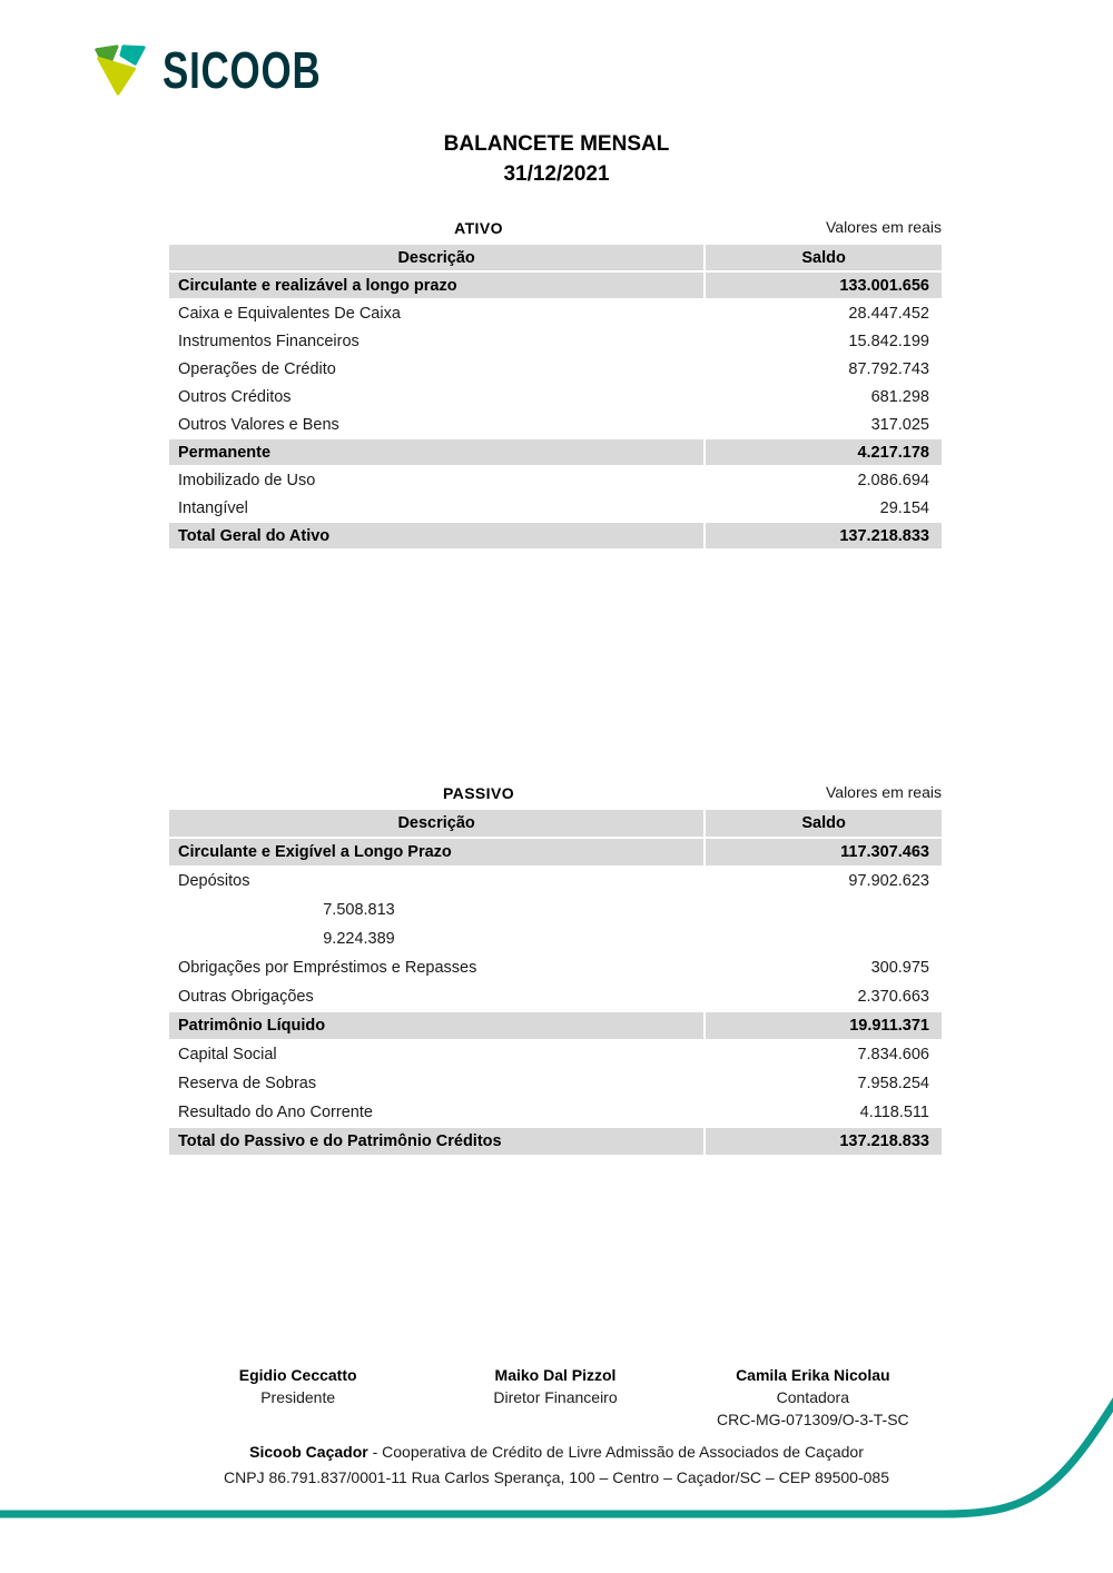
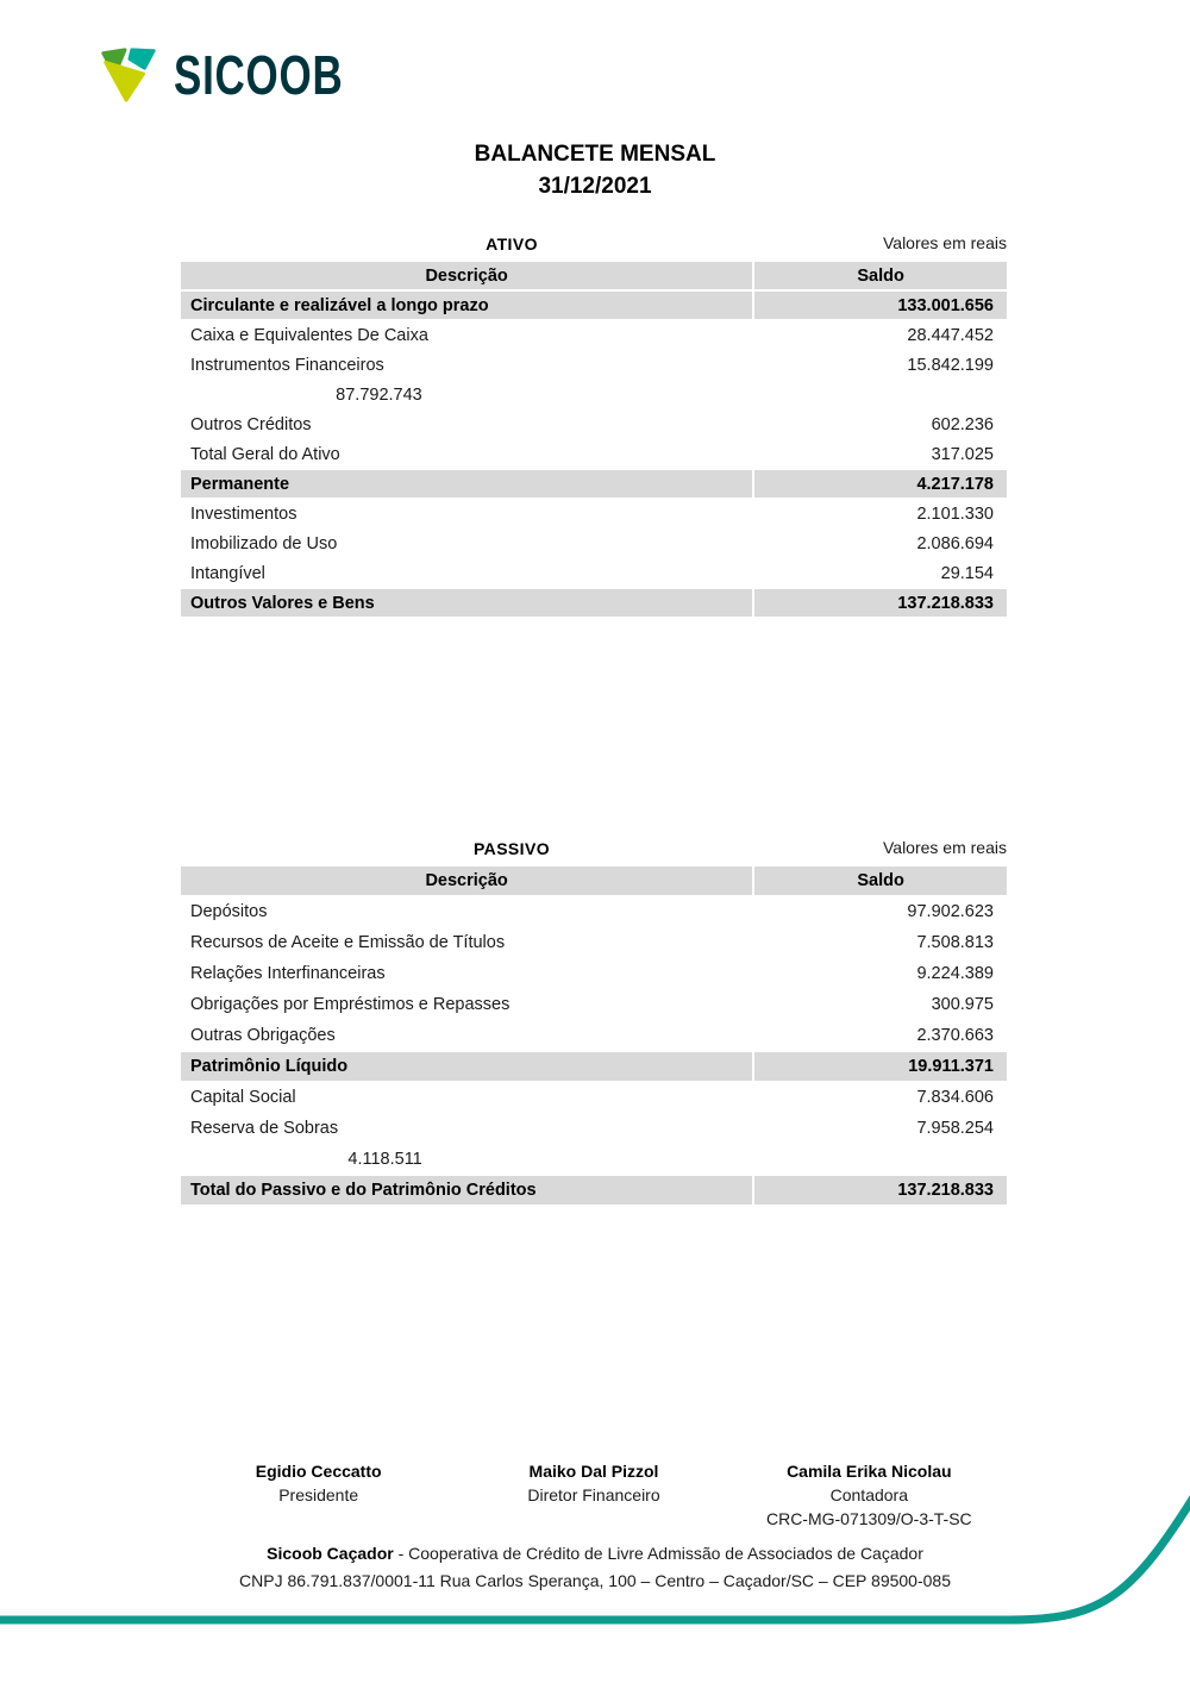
  SICOOB
  BALANCETE MENSAL
  31/12/2021
  ATIVO
  Valores em reais
  Descrição
  Saldo
  Circulante e realizável a longo prazo
  133.001.656
  Caixa e Equivalentes De Caixa
  28.447.452
  Instrumentos Financeiros
  15.842.199
- Operações de Crédito
  87.792.743
  Outros Créditos
- 681.298
+ 602.236
- Outros Valores e Bens
+ Total Geral do Ativo
  317.025
  Permanente
  4.217.178
+ Investimentos
+ 2.101.330
  Imobilizado de Uso
  2.086.694
  Intangível
  29.154
- Total Geral do Ativo
+ Outros Valores e Bens
  137.218.833
  PASSIVO
  Valores em reais
  Descrição
  Saldo
- Circulante e Exigível a Longo Prazo
- 117.307.463
  Depósitos
  97.902.623
+ Recursos de Aceite e Emissão de Títulos
  7.508.813
+ Relações Interfinanceiras
  9.224.389
  Obrigações por Empréstimos e Repasses
  300.975
  Outras Obrigações
  2.370.663
  Patrimônio Líquido
  19.911.371
  Capital Social
  7.834.606
  Reserva de Sobras
  7.958.254
- Resultado do Ano Corrente
  4.118.511
  Total do Passivo e do Patrimônio Créditos
  137.218.833
  Egidio Ceccatto
  Presidente
  Maiko Dal Pizzol
  Diretor Financeiro
  Camila Erika Nicolau
  Contadora
  CRC-MG-071309/O-3-T-SC
  Sicoob Caçador - Cooperativa de Crédito de Livre Admissão de Associados de Caçador
  CNPJ 86.791.837/0001-11 Rua Carlos Sperança, 100 – Centro – Caçador/SC – CEP 89500-085
